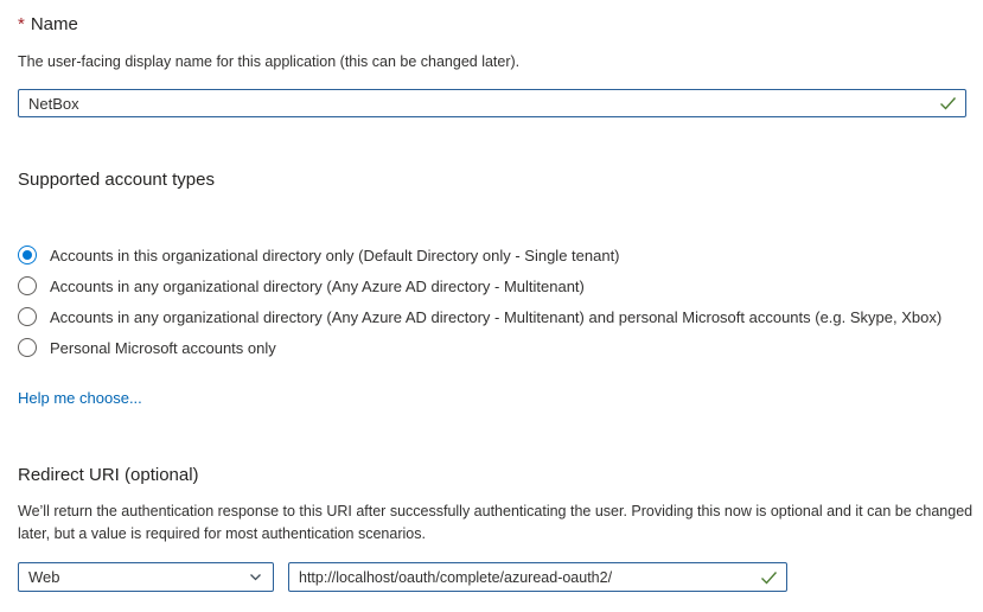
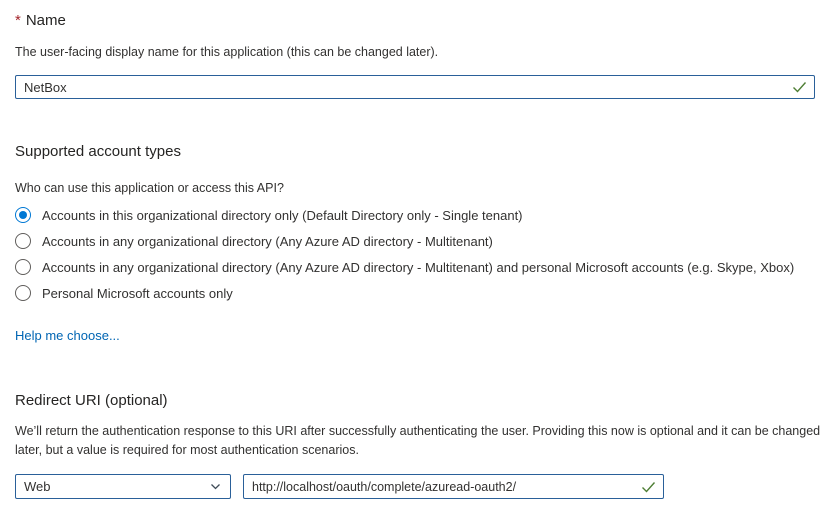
  * Name
  The user-facing display name for this application (this can be changed later).
  NetBox
  Supported account types
+ Who can use this application or access this API?
  Accounts in this organizational directory only (Default Directory only - Single tenant)
  Accounts in any organizational directory (Any Azure AD directory - Multitenant)
  Accounts in any organizational directory (Any Azure AD directory - Multitenant) and personal Microsoft accounts (e.g. Skype, Xbox)
  Personal Microsoft accounts only
  Help me choose...
  Redirect URI (optional)
  We’ll return the authentication response to this URI after successfully authenticating the user. Providing this now is optional and it can be changed later, but a value is required for most authentication scenarios.
  Web
  http://localhost/oauth/complete/azuread-oauth2/
